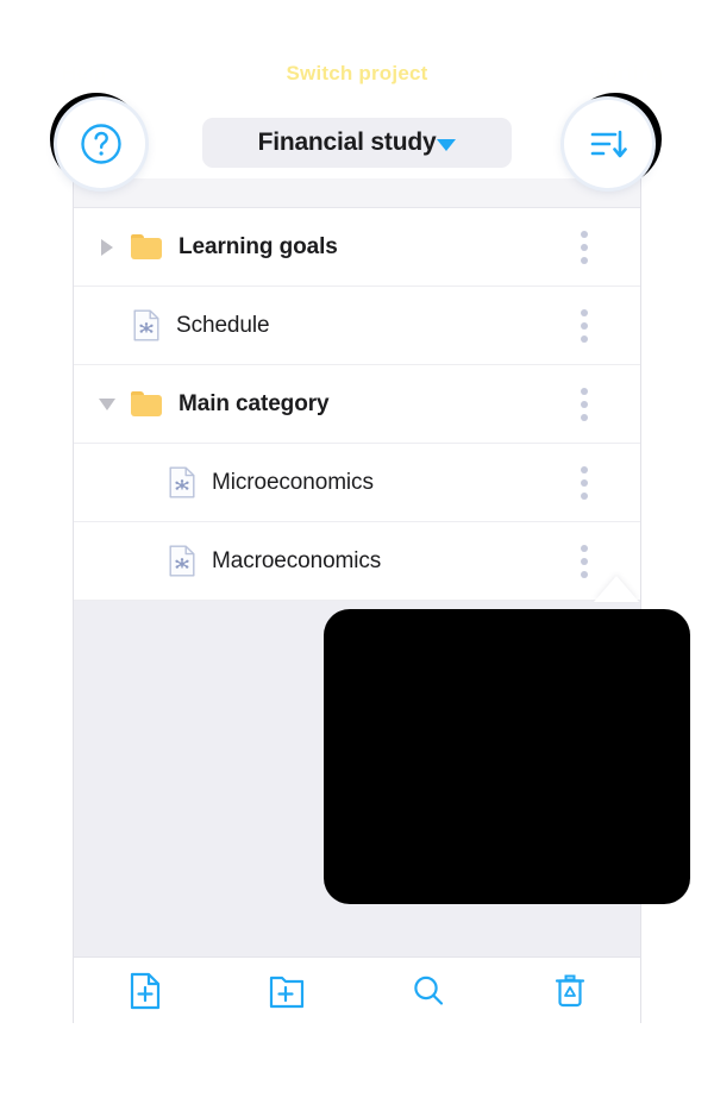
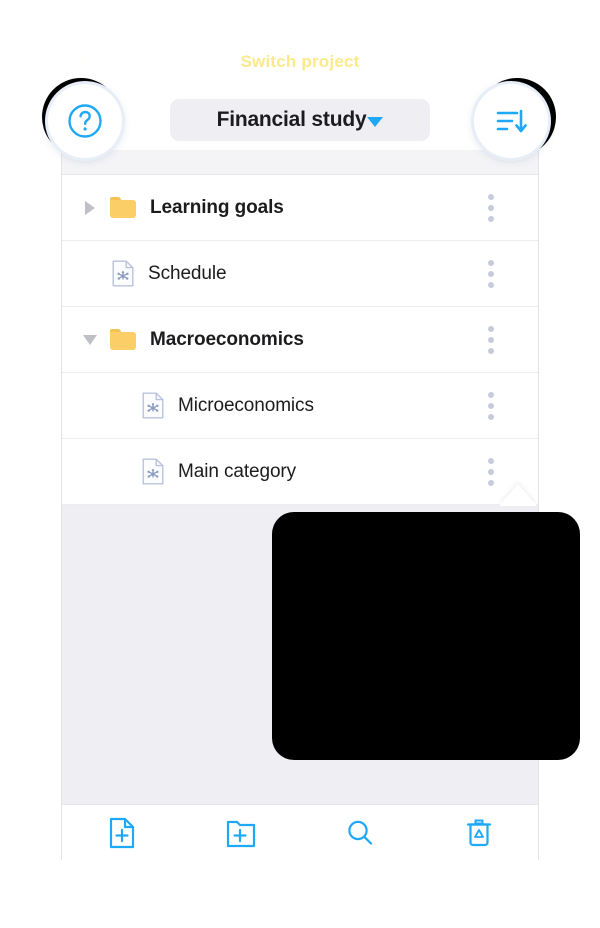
  Switch project
  Learning goals
  Schedule
- Main category
+ Macroeconomics
  Microeconomics
- Macroeconomics
+ Main category
  Financial study
